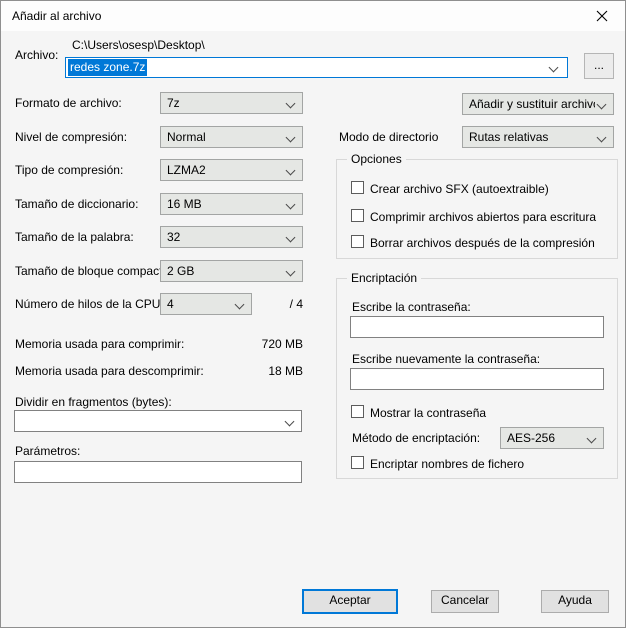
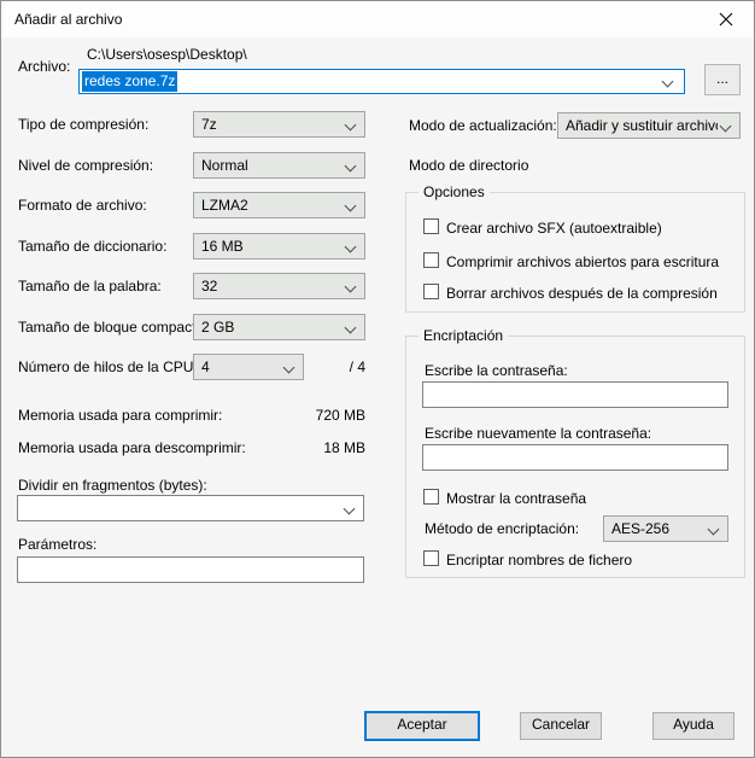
  Añadir al archivo
  Archivo:
  C:\Users\osesp\Desktop\
  redes zone.7z
  ...
- Formato de archivo:
+ Tipo de compresión:
  7z
  Nivel de compresión:
  Normal
- Tipo de compresión:
+ Formato de archivo:
  LZMA2
  Tamaño de diccionario:
  16 MB
  Tamaño de la palabra:
  32
  Tamaño de bloque compac
  2 GB
  Número de hilos de la CPU
  4
  / 4
  Memoria usada para comprimir:
  720 MB
  Memoria usada para descomprimir:
  18 MB
  Dividir en fragmentos (bytes):
  Parámetros:
+ Modo de actualización:
  Añadir y sustituir archiv
  Modo de directorio
- Rutas relativas
  Opciones
  Crear archivo SFX (autoextraible)
  Comprimir archivos abiertos para escritura
  Borrar archivos después de la compresión
  Encriptación
  Escribe la contraseña:
  Escribe nuevamente la contraseña:
  Mostrar la contraseña
  Método de encriptación:
  AES-256
  Encriptar nombres de fichero
  Aceptar
  Cancelar
  Ayuda
